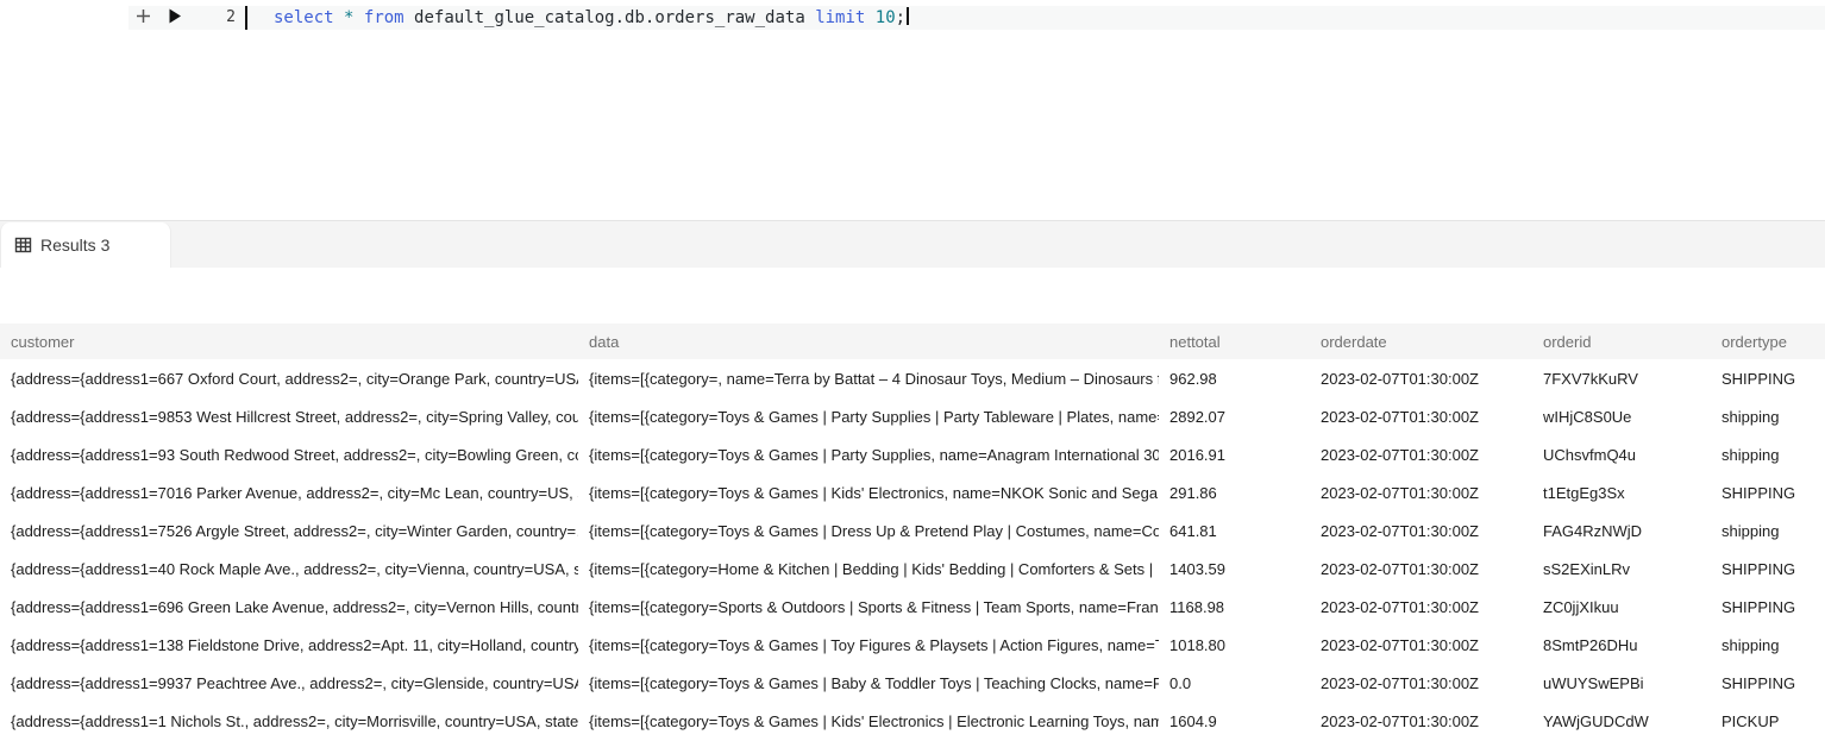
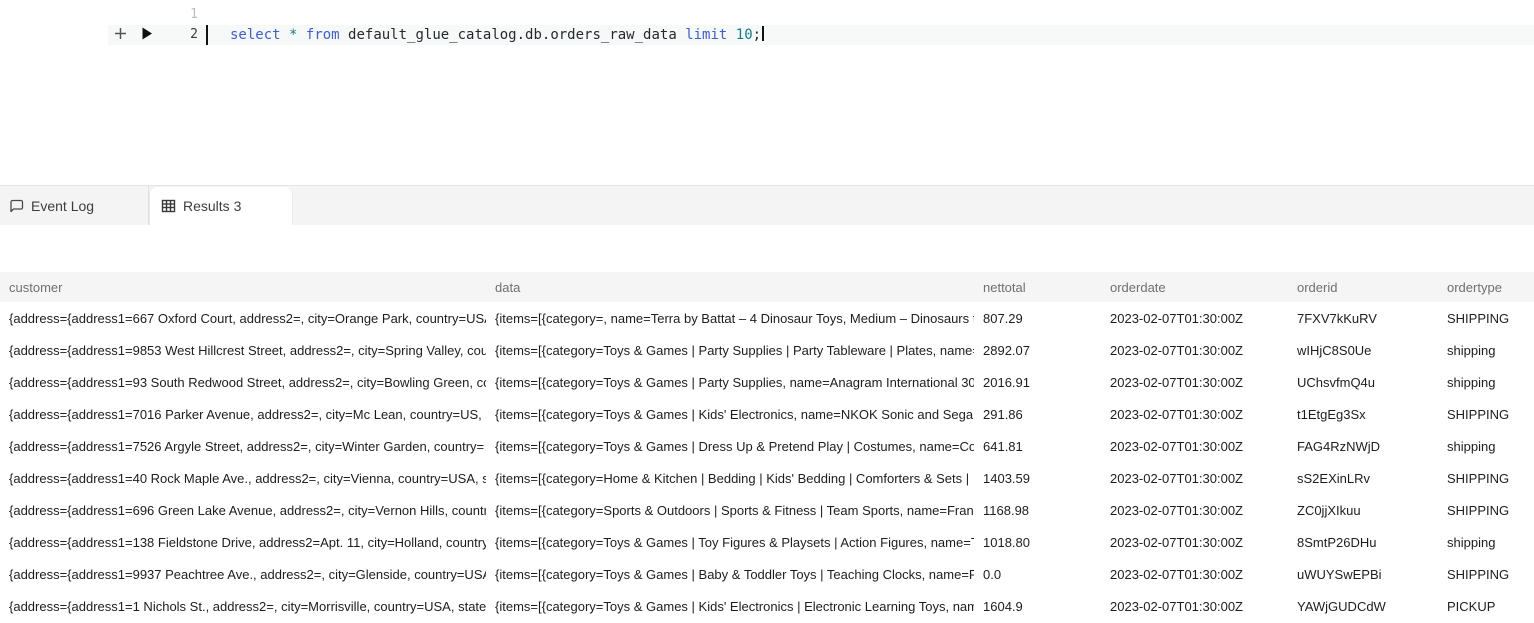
+ 1
  2
  select * from default_glue_catalog.db.orders_raw_data limit 10;
+ Event Log
  Results 3
  customer	data	nettotal	orderdate	orderid	ordertype
- {address={address1=667 Oxford Court, address2=, city=Orange Park, country=US	{items=[{category=, name=Terra by Battat – 4 Dinosaur Toys, Medium – Dinosaurs	962.98	2023-02-07T01:30:00Z	7FXV7kKuRV	SHIPPING
+ {address={address1=667 Oxford Court, address2=, city=Orange Park, country=US	{items=[{category=, name=Terra by Battat – 4 Dinosaur Toys, Medium – Dinosaurs	807.29	2023-02-07T01:30:00Z	7FXV7kKuRV	SHIPPING
  {address={address1=9853 West Hillcrest Street, address2=, city=Spring Valley, cou	{items=[{category=Toys & Games | Party Supplies | Party Tableware | Plates, name	2892.07	2023-02-07T01:30:00Z	wIHjC8S0Ue	shipping
  {address={address1=93 South Redwood Street, address2=, city=Bowling Green, c	{items=[{category=Toys & Games | Party Supplies, name=Anagram International 30	2016.91	2023-02-07T01:30:00Z	UChsvfmQ4u	shipping
  {address={address1=7016 Parker Avenue, address2=, city=Mc Lean, country=US,	{items=[{category=Toys & Games | Kids' Electronics, name=NKOK Sonic and Sega	291.86	2023-02-07T01:30:00Z	t1EtgEg3Sx	SHIPPING
  {address={address1=7526 Argyle Street, address2=, city=Winter Garden, country=	{items=[{category=Toys & Games | Dress Up & Pretend Play | Costumes, name=Co	641.81	2023-02-07T01:30:00Z	FAG4RzNWjD	shipping
  {address={address1=40 Rock Maple Ave., address2=, city=Vienna, country=USA, s	{items=[{category=Home & Kitchen | Bedding | Kids' Bedding | Comforters & Sets |	1403.59	2023-02-07T01:30:00Z	sS2EXinLRv	SHIPPING
  {address={address1=696 Green Lake Avenue, address2=, city=Vernon Hills, countr	{items=[{category=Sports & Outdoors | Sports & Fitness | Team Sports, name=Fran	1168.98	2023-02-07T01:30:00Z	ZC0jjXIkuu	SHIPPING
  {address={address1=138 Fieldstone Drive, address2=Apt. 11, city=Holland, country	{items=[{category=Toys & Games | Toy Figures & Playsets | Action Figures, name=	1018.80	2023-02-07T01:30:00Z	8SmtP26DHu	shipping
  {address={address1=9937 Peachtree Ave., address2=, city=Glenside, country=US	{items=[{category=Toys & Games | Baby & Toddler Toys | Teaching Clocks, name=P	0.0	2023-02-07T01:30:00Z	uWUYSwEPBi	SHIPPING
  {address={address1=1 Nichols St., address2=, city=Morrisville, country=USA, state	{items=[{category=Toys & Games | Kids' Electronics | Electronic Learning Toys, nam	1604.9	2023-02-07T01:30:00Z	YAWjGUDCdW	PICKUP
